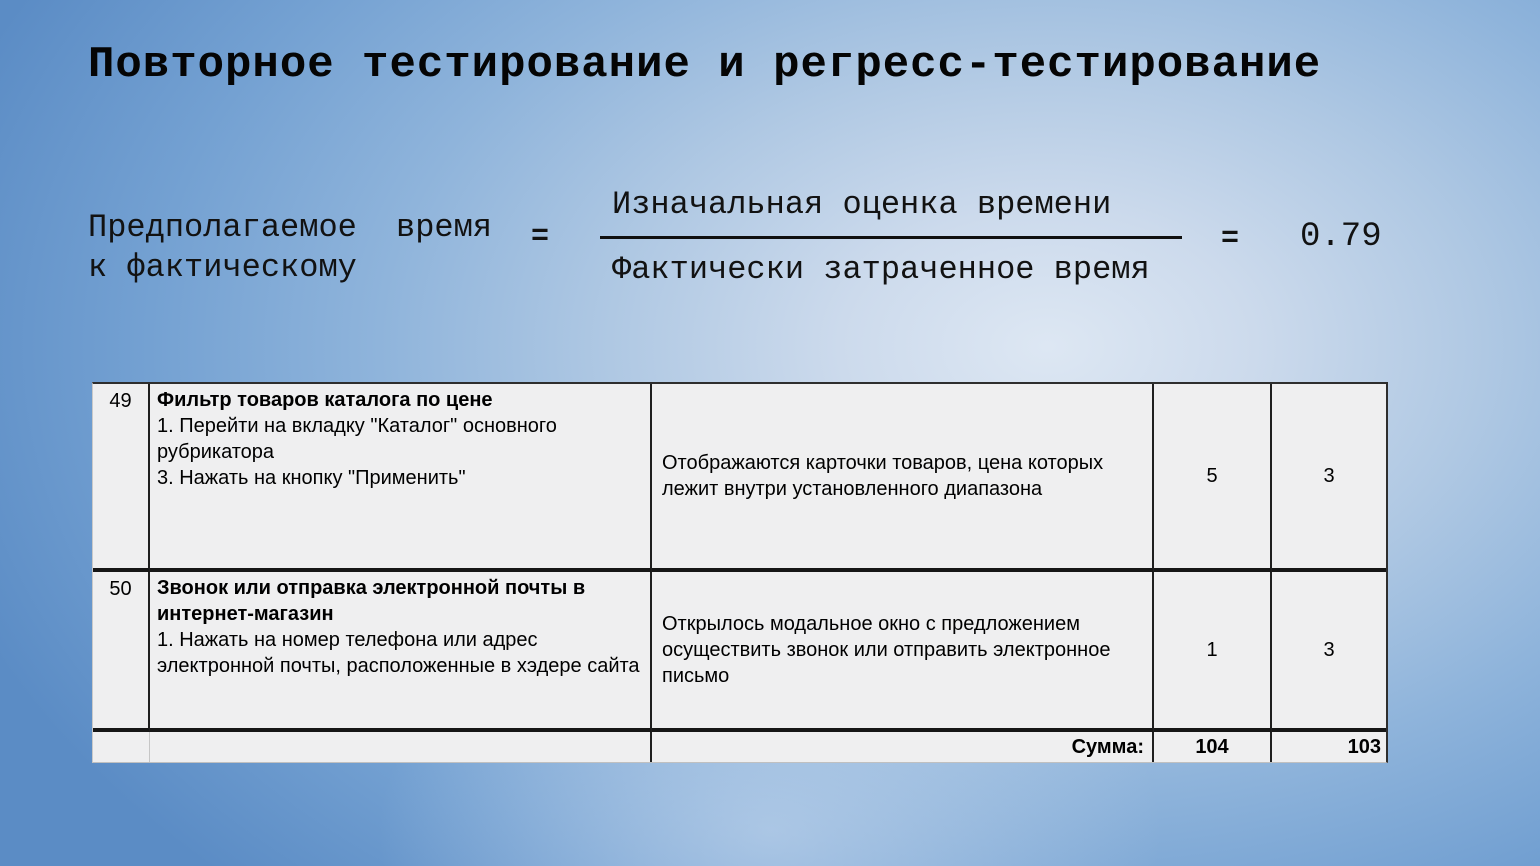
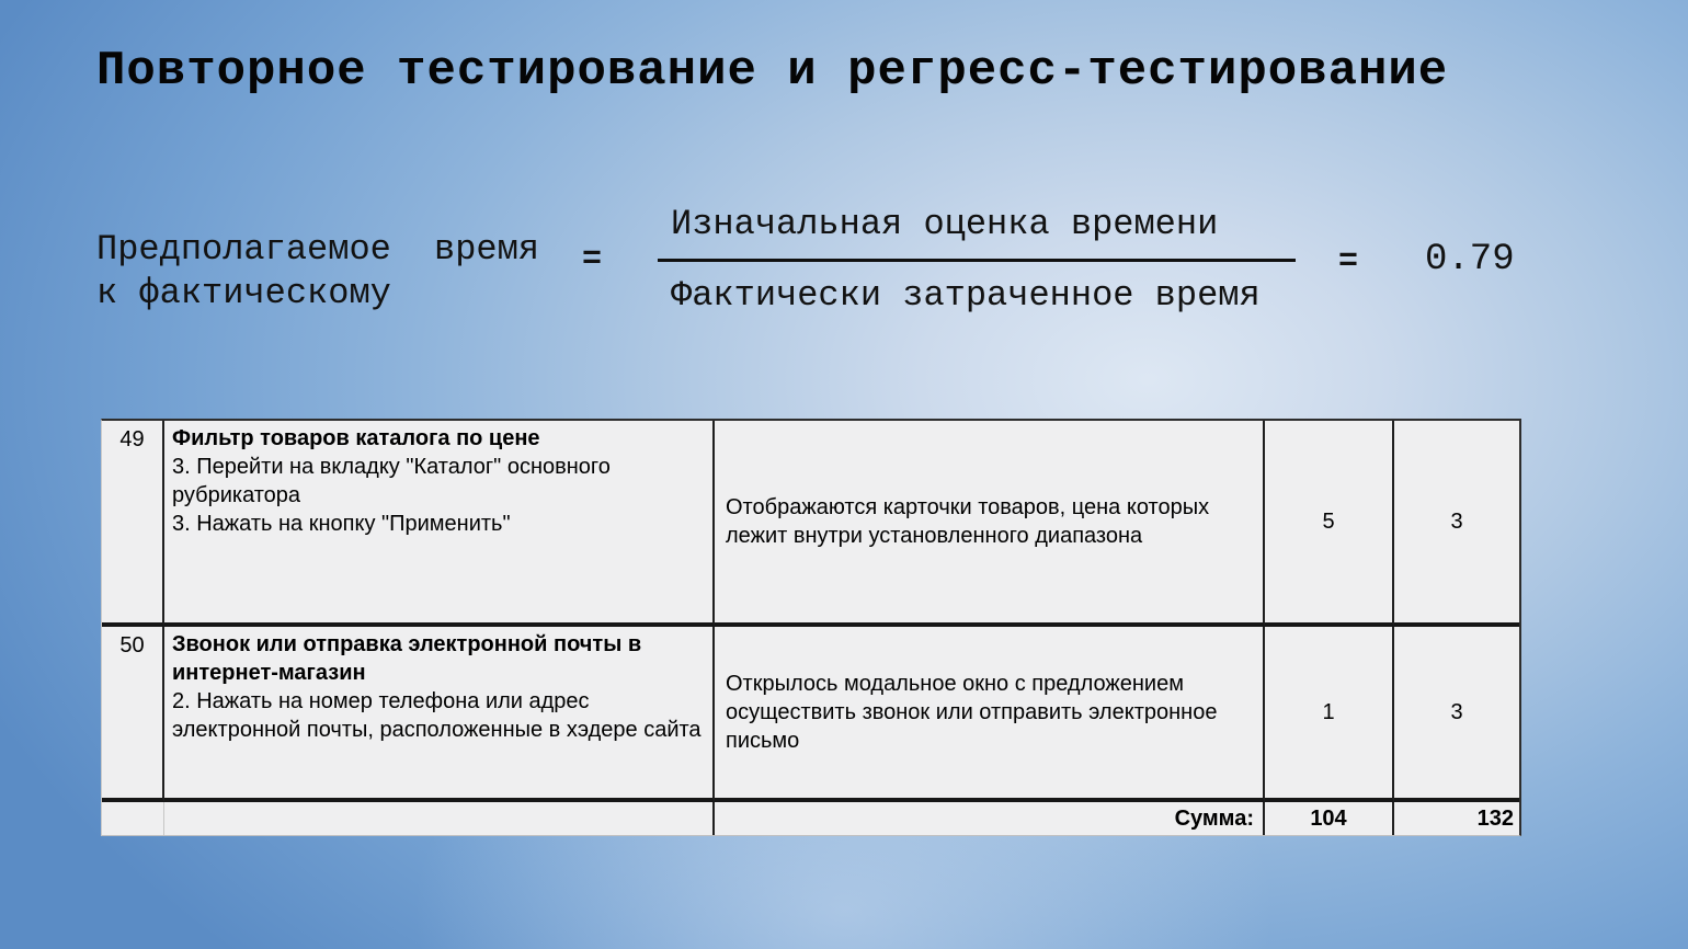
  Повторное тестирование и регресс-тестирование
  Предполагаемое время
  к фактическому
  =
  Изначальная оценка времени
  Фактически затраченное время
  =
  0.79
  49
  Фильтр товаров каталога по цене
- 1. Перейти на вкладку "Каталог" основного рубрикатора
+ 3. Перейти на вкладку "Каталог" основного рубрикатора
  3. Нажать на кнопку "Применить"
  Отображаются карточки товаров, цена которых лежит внутри установленного диапазона
  5
  3
  50
  Звонок или отправка электронной почты в интернет-магазин
- 1. Нажать на номер телефона или адрес электронной почты, расположенные в хэдере сайта
+ 2. Нажать на номер телефона или адрес электронной почты, расположенные в хэдере сайта
  Открылось модальное окно с предложением осуществить звонок или отправить электронное письмо
  1
  3
  Сумма:
  104
- 103
+ 132
